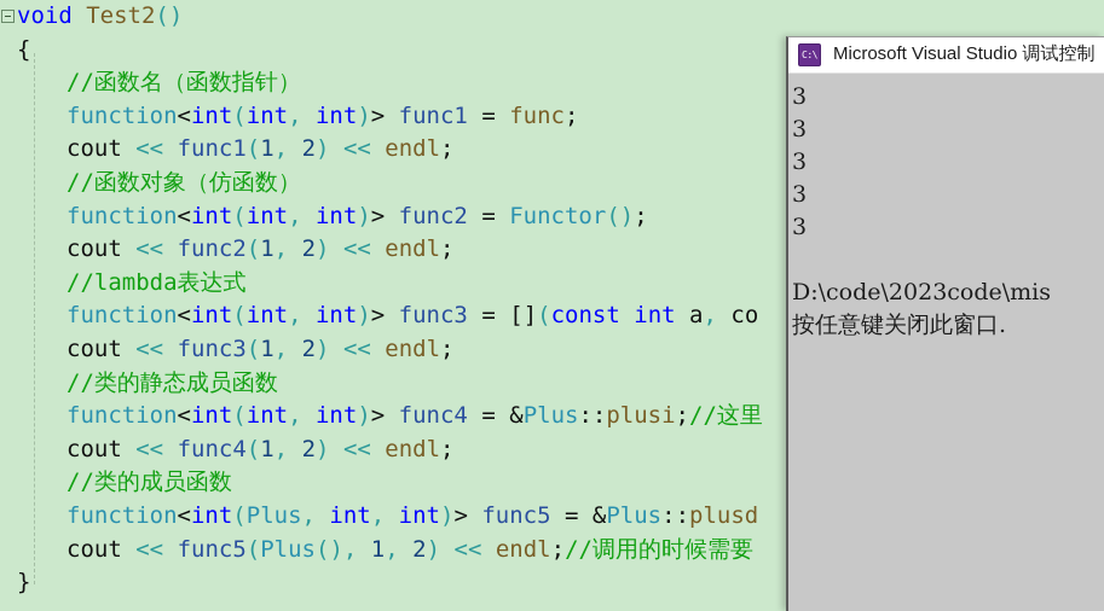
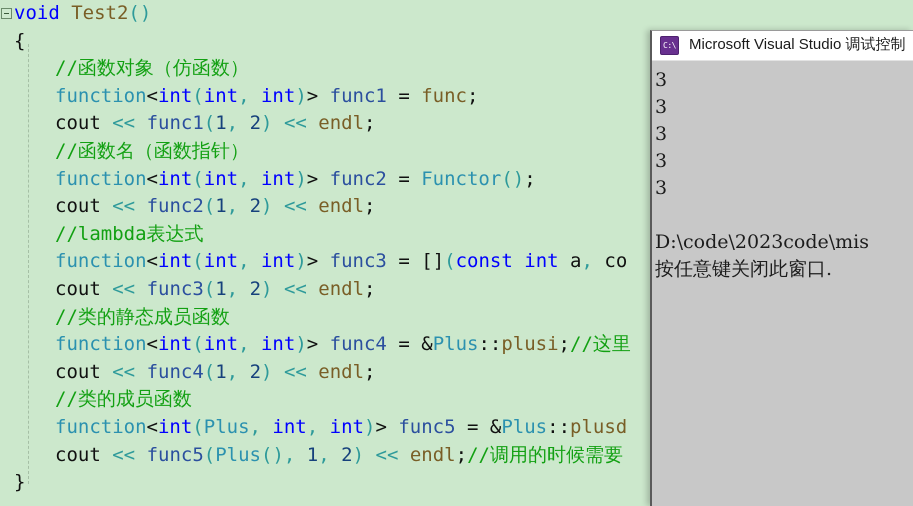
  void Test2()
  {
- //函数名（函数指针）
+ //函数对象（仿函数）
  function<int(int, int)> func1 = func;
  cout << func1(1, 2) << endl;
- //函数对象（仿函数）
+ //函数名（函数指针）
  function<int(int, int)> func2 = Functor();
  cout << func2(1, 2) << endl;
  //lambda表达式
  function<int(int, int)> func3 = [](const int a, co
  cout << func3(1, 2) << endl;
  //类的静态成员函数
  function<int(int, int)> func4 = &Plus::plusi;//这里
  cout << func4(1, 2) << endl;
  //类的成员函数
  function<int(Plus, int, int)> func5 = &Plus::plusd
  cout << func5(Plus(), 1, 2) << endl;//调用的时候需要
  }
  C:\
  Microsoft Visual Studio 调试控制
  3
  3
  3
  3
  3
  D:\code\2023code\mis
  按任意键关闭此窗口.
